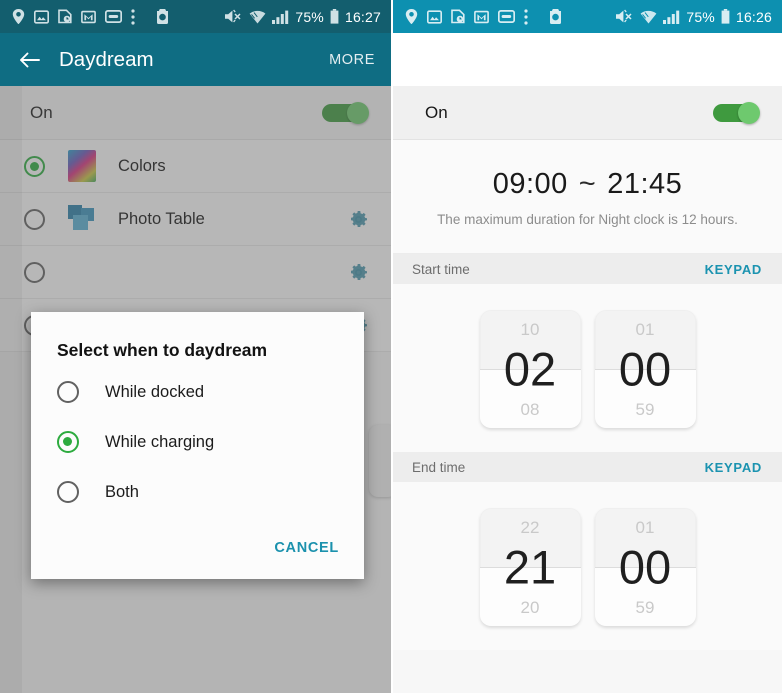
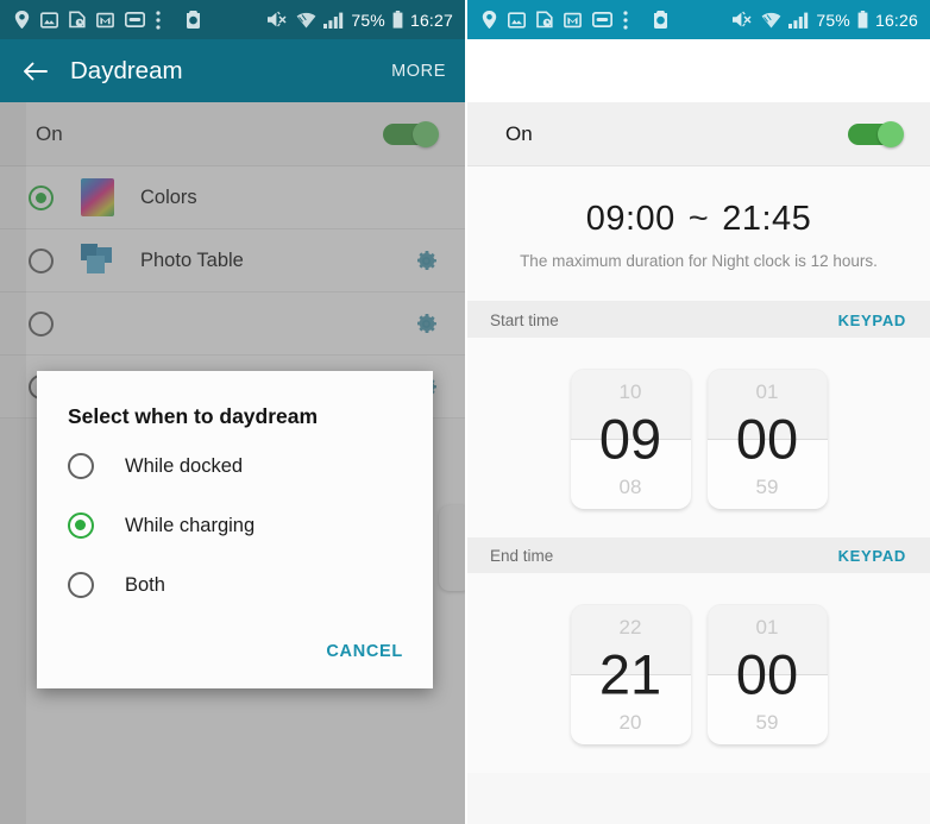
  75%
  16:27
  Daydream
  MORE
  On
  Colors
  Photo Table
  Select when to daydream
  While docked
  While charging
  Both
  CANCEL
  75%
  16:26
  On
  09:00 ~ 21:45
  The maximum duration for Night clock is 12 hours.
  Start time
  KEYPAD
  10
- 02
+ 09
  08
  01
  00
  59
  End time
  KEYPAD
  22
  21
  20
  01
  00
  59
